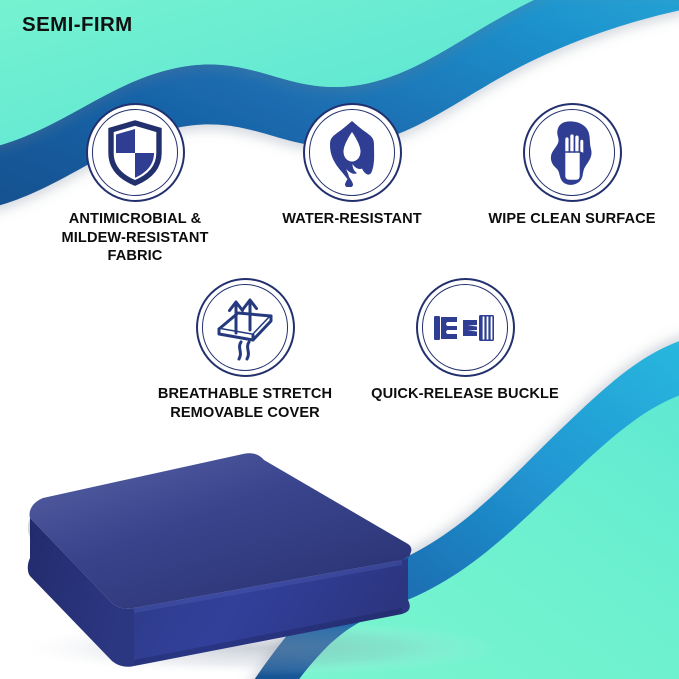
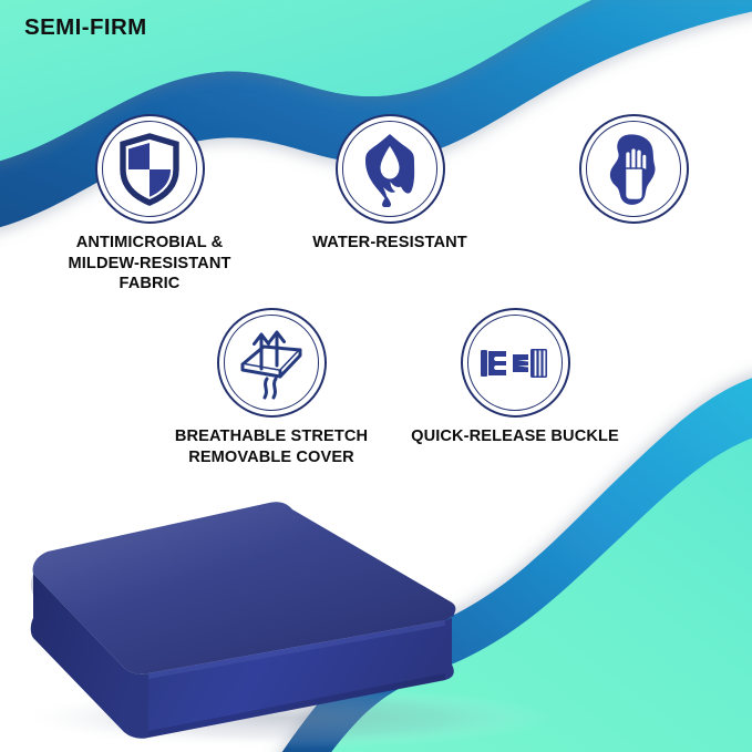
  SEMI-FIRM
  ANTIMICROBIAL &
  MILDEW-RESISTANT
  FABRIC
  WATER-RESISTANT
- WIPE CLEAN SURFACE
  BREATHABLE STRETCH
  REMOVABLE COVER
  QUICK-RELEASE BUCKLE
